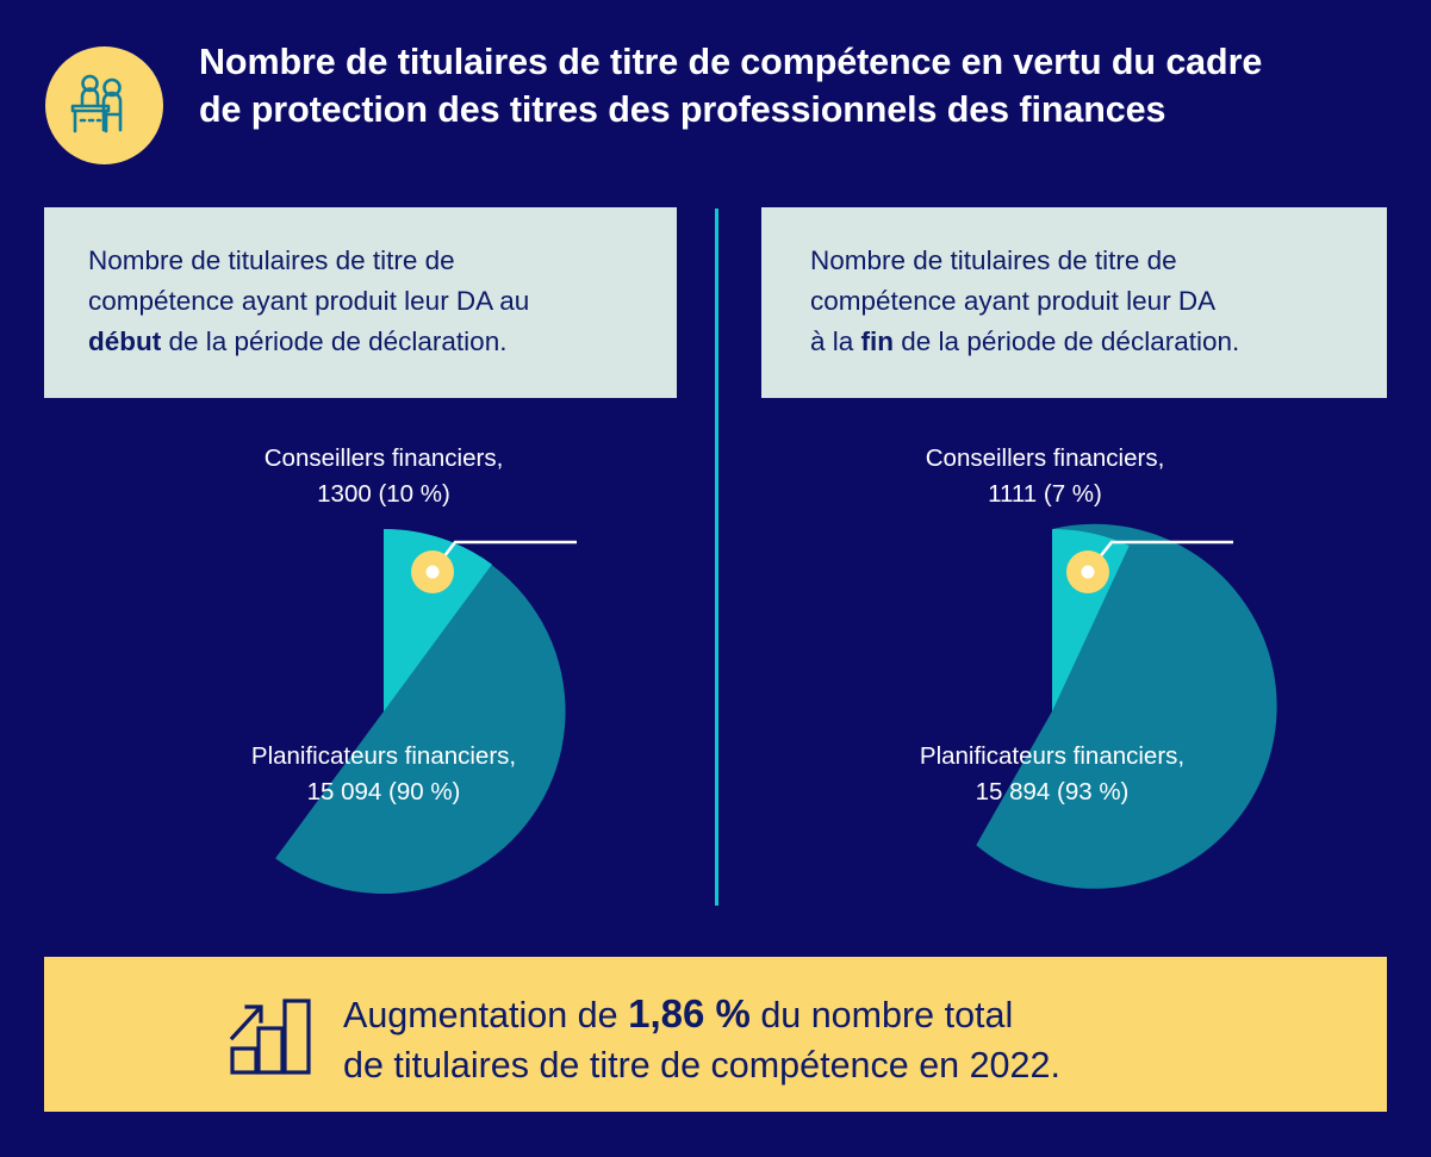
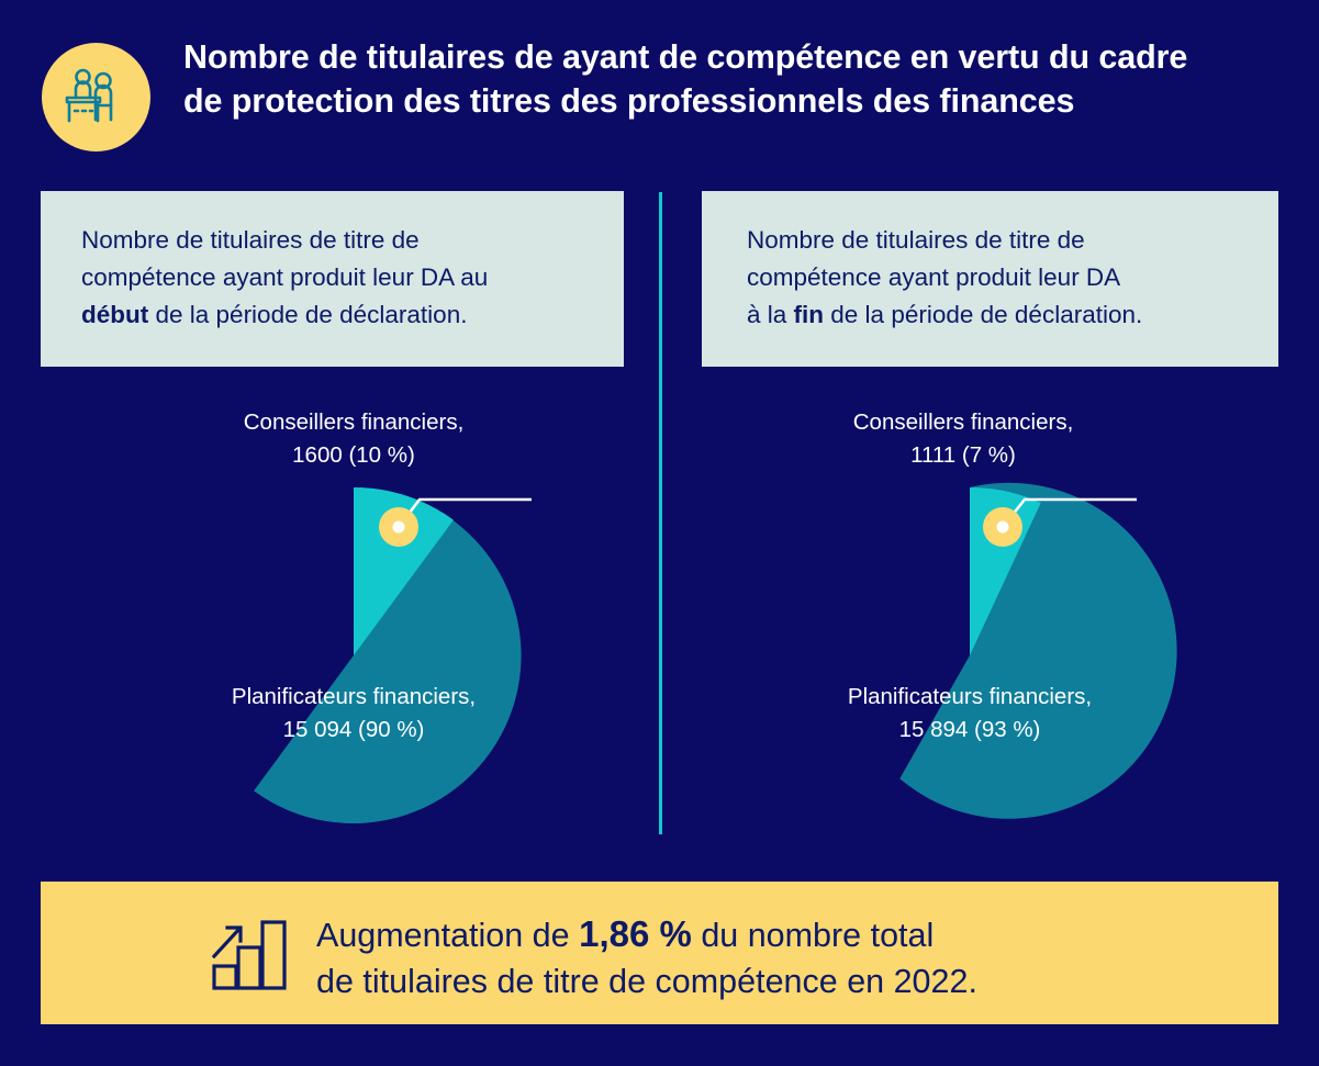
- Nombre de titulaires de titre de compétence en vertu du cadre
+ Nombre de titulaires de ayant de compétence en vertu du cadre
  de protection des titres des professionnels des finances
  Nombre de titulaires de titre de
  compétence ayant produit leur DA au
  début de la période de déclaration.
  Nombre de titulaires de titre de
  compétence ayant produit leur DA
  à la fin de la période de déclaration.
  Conseillers financiers,
- 1300 (10 %)
+ 1600 (10 %)
  Planificateurs financiers,
  15 094 (90 %)
  Conseillers financiers,
  1111 (7 %)
  Planificateurs financiers,
  15 894 (93 %)
  Augmentation de 1,86 % du nombre total
  de titulaires de titre de compétence en 2022.
